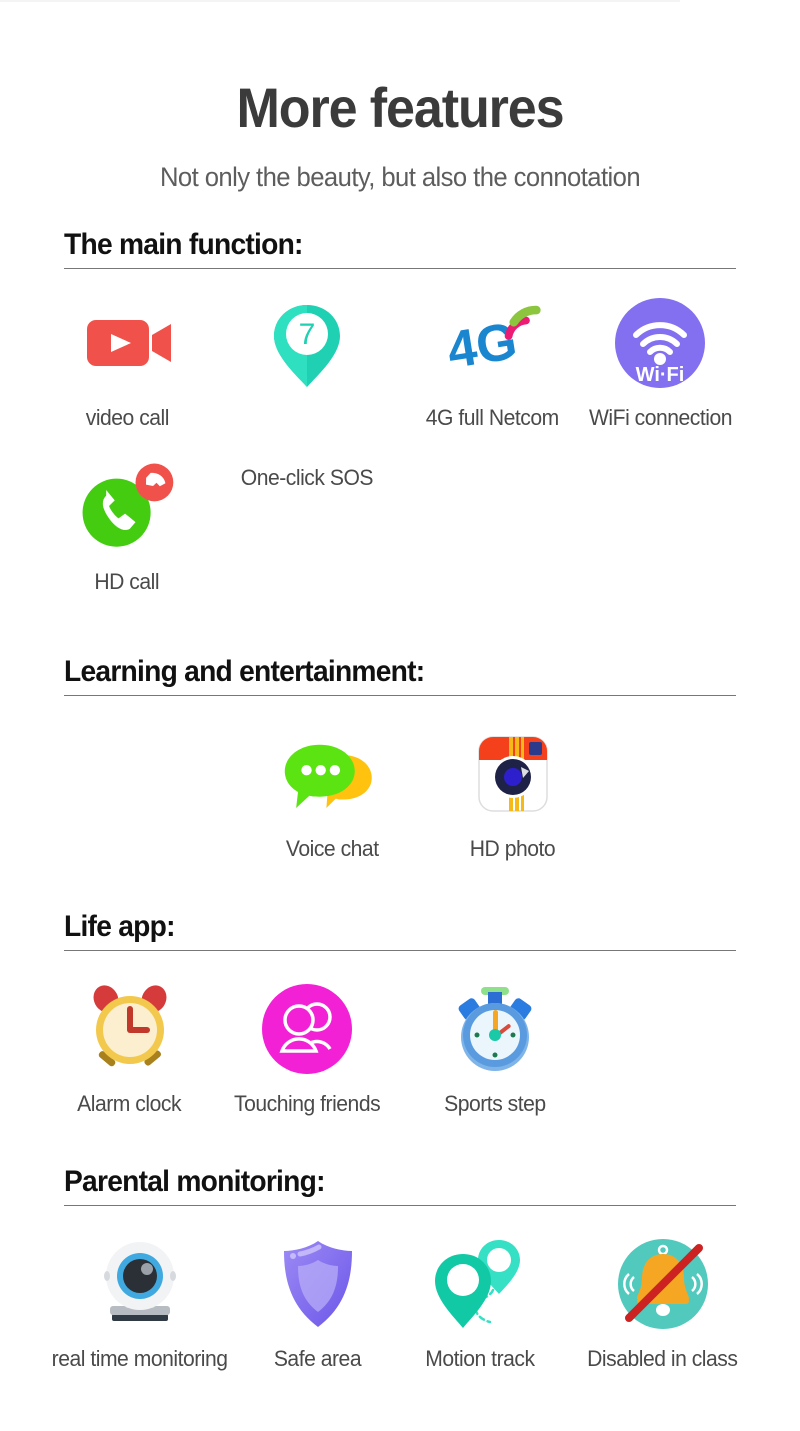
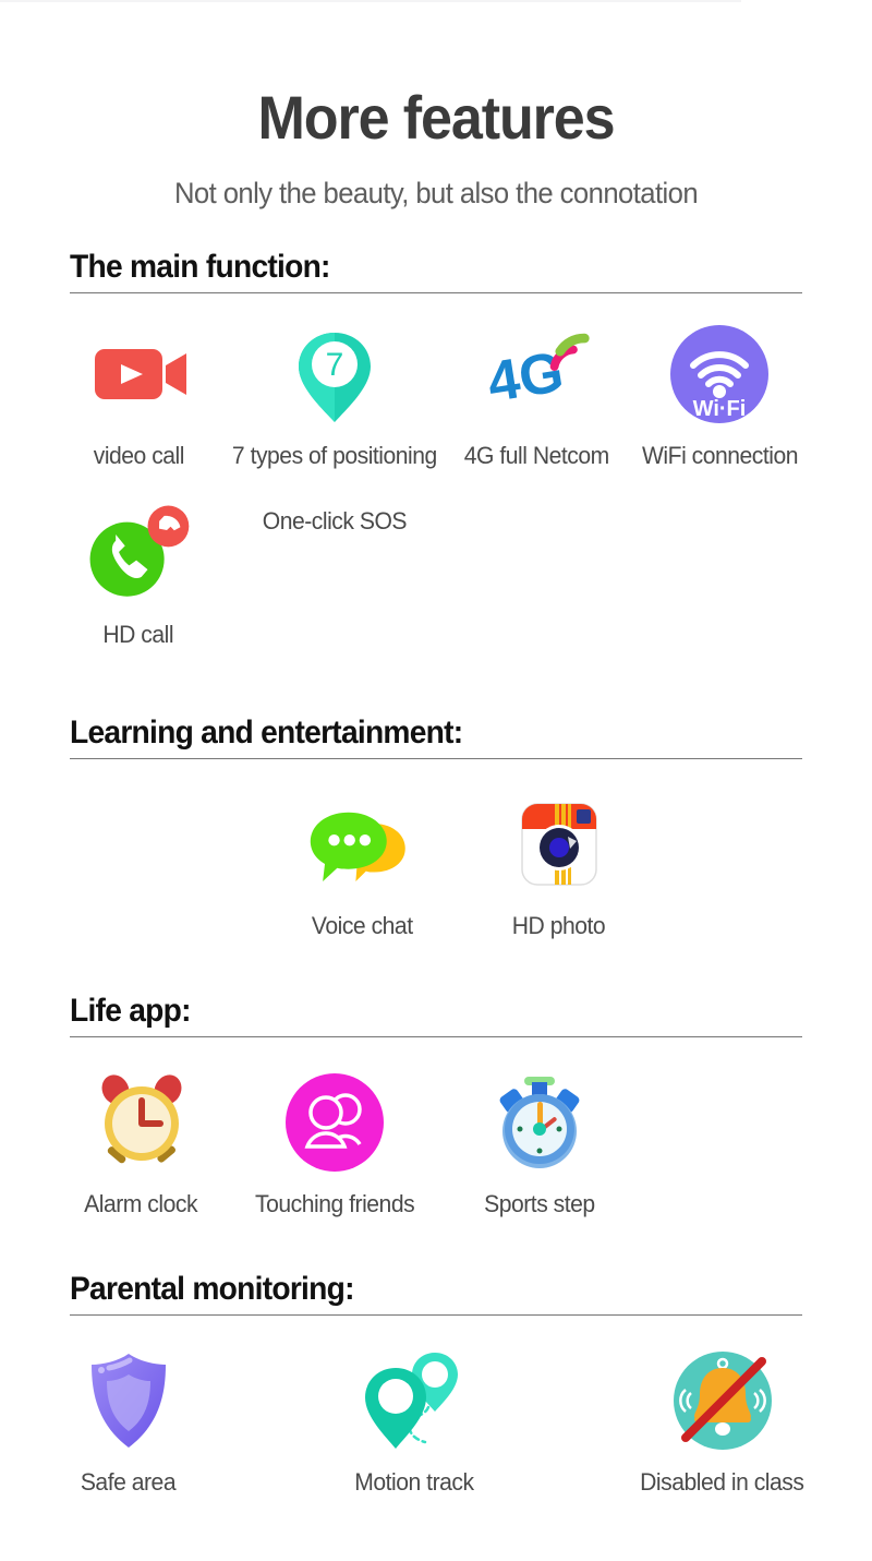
  More features
  Not only the beauty, but also the connotation
  The main function:
  video call
  7
+ 7 types of positioning
  4G full Netcom
  Wi·Fi
  WiFi connection
  HD call
  One-click SOS
  Learning and entertainment:
  Voice chat
  HD photo
  Life app:
  Alarm clock
  Touching friends
  Sports step
  Parental monitoring:
- real time monitoring
  Safe area
  Motion track
  Disabled in class
